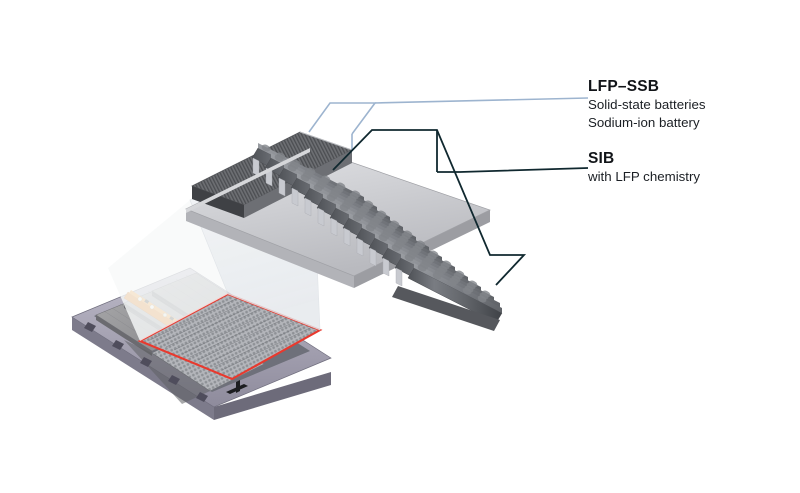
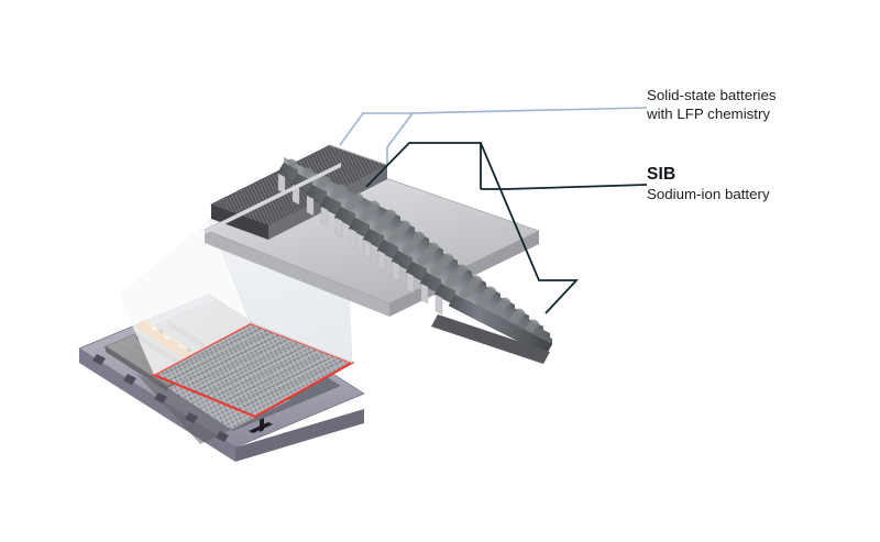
- LFP–SSB
  Solid-state batteries
- Sodium-ion battery
+ with LFP chemistry
  SIB
- with LFP chemistry
+ Sodium-ion battery
